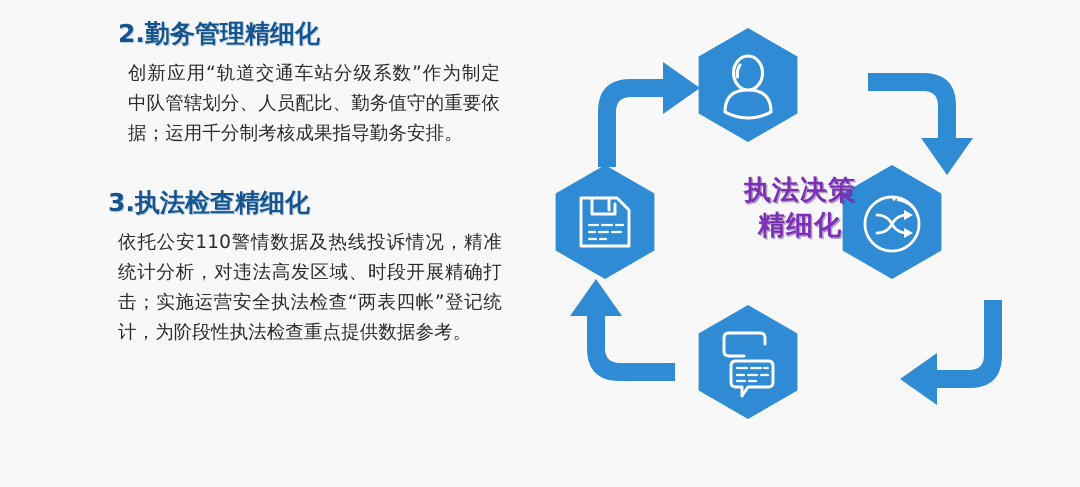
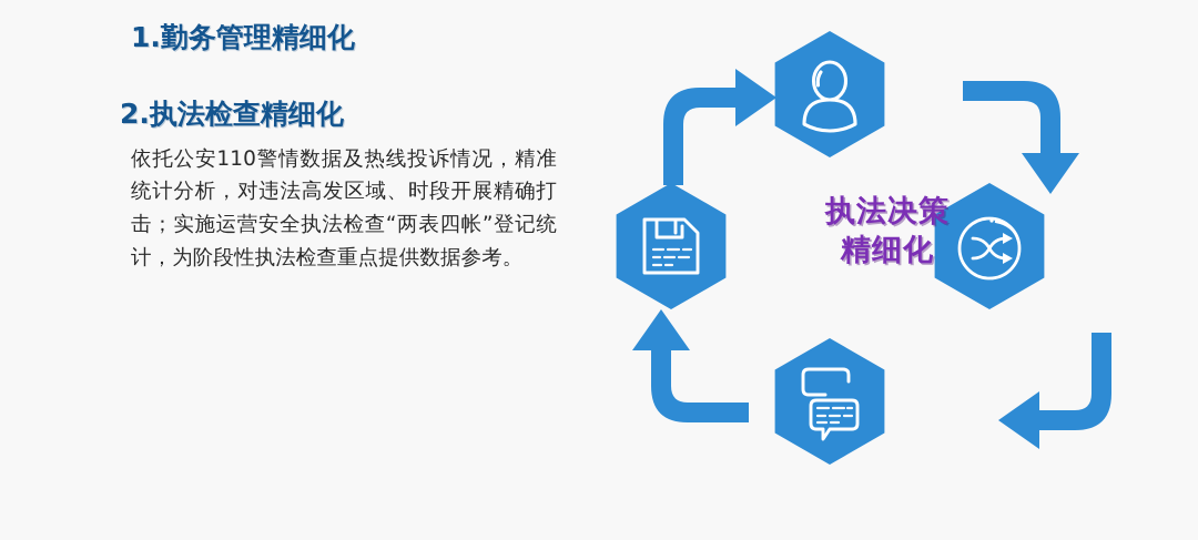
- 2.勤务管理精细化
+ 1.勤务管理精细化
- 创新应用“轨道交通车站分级系数”作为制定中队管辖划分、人员配比、勤务值守的重要依据；运用千分制考核成果指导勤务安排。
- 3.执法检查精细化
+ 2.执法检查精细化
  依托公安110警情数据及热线投诉情况，精准统计分析，对违法高发区域、时段开展精确打击；实施运营安全执法检查“两表四帐”登记统计，为阶段性执法检查重点提供数据参考。
  执法决策
  精细化
